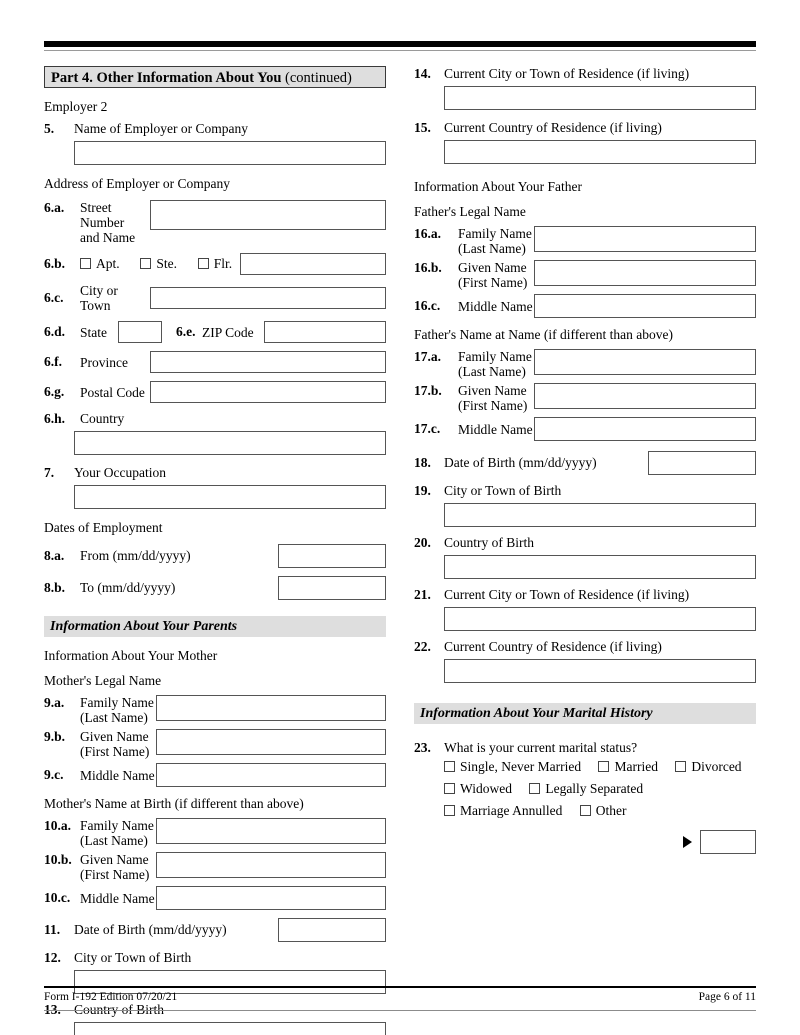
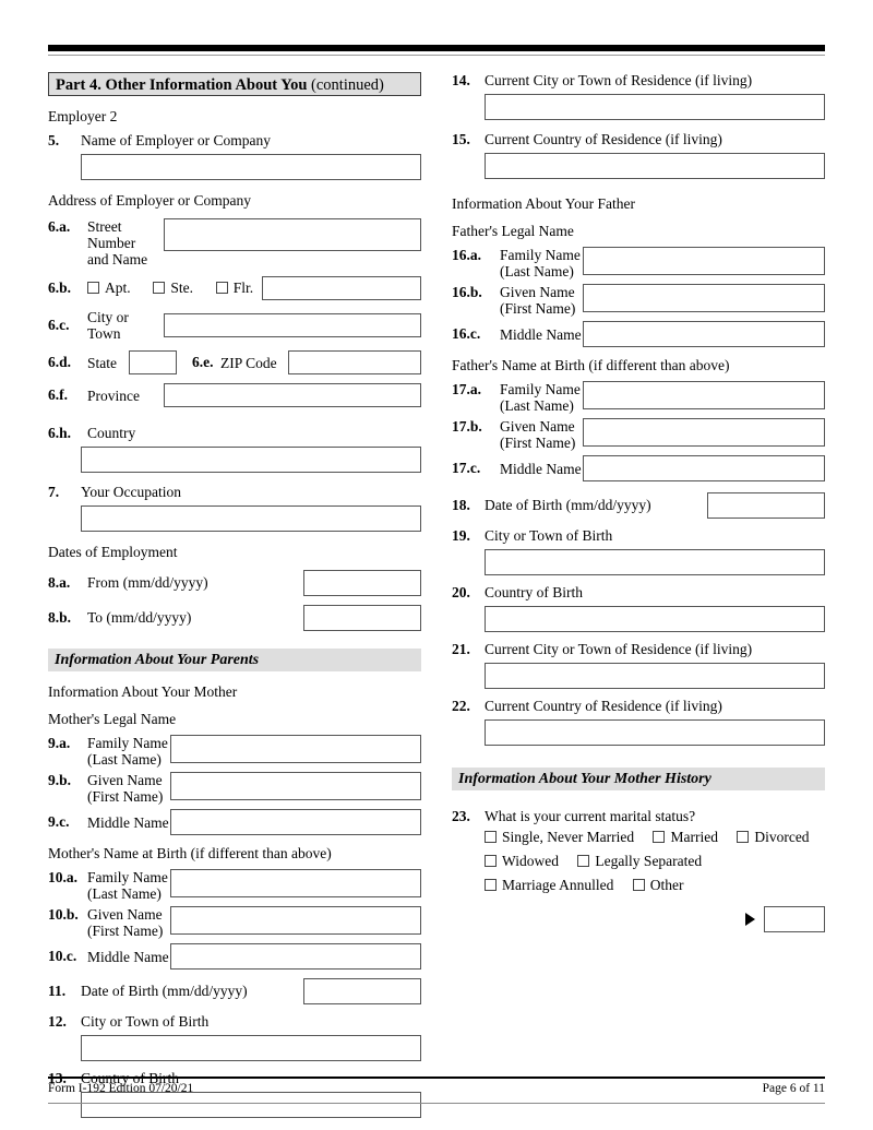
  Part 4. Other Information About You (continued)
  Employer 2
  5.
  Name of Employer or Company
  Address of Employer or Company
  6.a.
  Street Number
  and Name
  6.b.
  Apt. Ste. Flr.
  6.c.
  City or Town
  6.d.
  State
  6.e.
  ZIP Code
  6.f.
  Province
- 6.g.
- Postal Code
  6.h.
  Country
  7.
  Your Occupation
  Dates of Employment
  8.a.
  From (mm/dd/yyyy)
  8.b.
  To (mm/dd/yyyy)
  Information About Your Parents
  Information About Your Mother
  Mother's Legal Name
  9.a.
  Family Name
  (Last Name)
  9.b.
  Given Name
  (First Name)
  9.c.
  Middle Name
  Mother's Name at Birth (if different than above)
  10.a.
  Family Name
  (Last Name)
  10.b.
  Given Name
  (First Name)
  10.c.
  Middle Name
  11.
  Date of Birth (mm/dd/yyyy)
  12.
  City or Town of Birth
  14.
  Current City or Town of Residence (if living)
  15.
  Current Country of Residence (if living)
  Information About Your Father
  Father's Legal Name
  16.a.
  Family Name
  (Last Name)
  16.b.
  Given Name
  (First Name)
  16.c.
  Middle Name
- Father's Name at Name (if different than above)
+ Father's Name at Birth (if different than above)
  17.a.
  Family Name
  (Last Name)
  17.b.
  Given Name
  (First Name)
  17.c.
  Middle Name
  18.
  Date of Birth (mm/dd/yyyy)
  19.
  City or Town of Birth
  20.
  Country of Birth
  21.
  Current City or Town of Residence (if living)
  22.
  Current Country of Residence (if living)
- Information About Your Marital History
+ Information About Your Mother History
  23.
  What is your current marital status?
  Single, Never Married Married Divorced
  Widowed Legally Separated
  Marriage Annulled Other
  Form I-192 Edition 07/20/21
  Page 6 of 11
